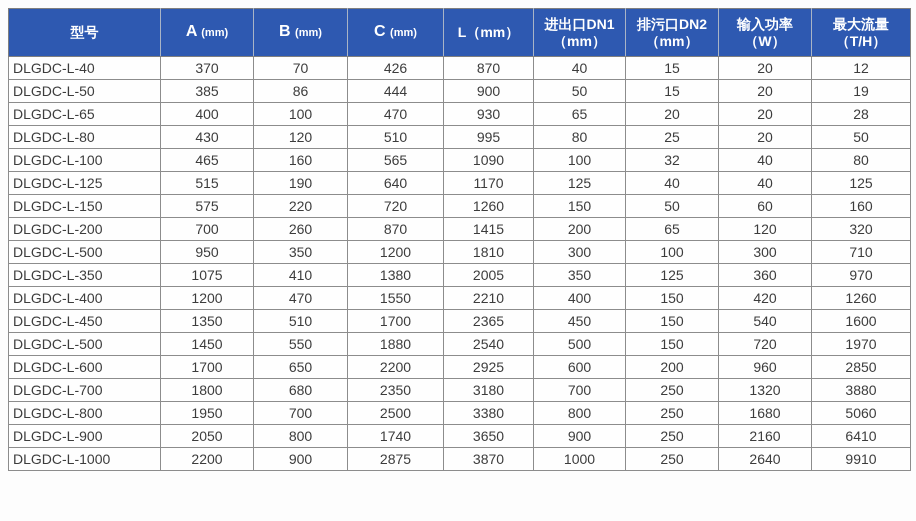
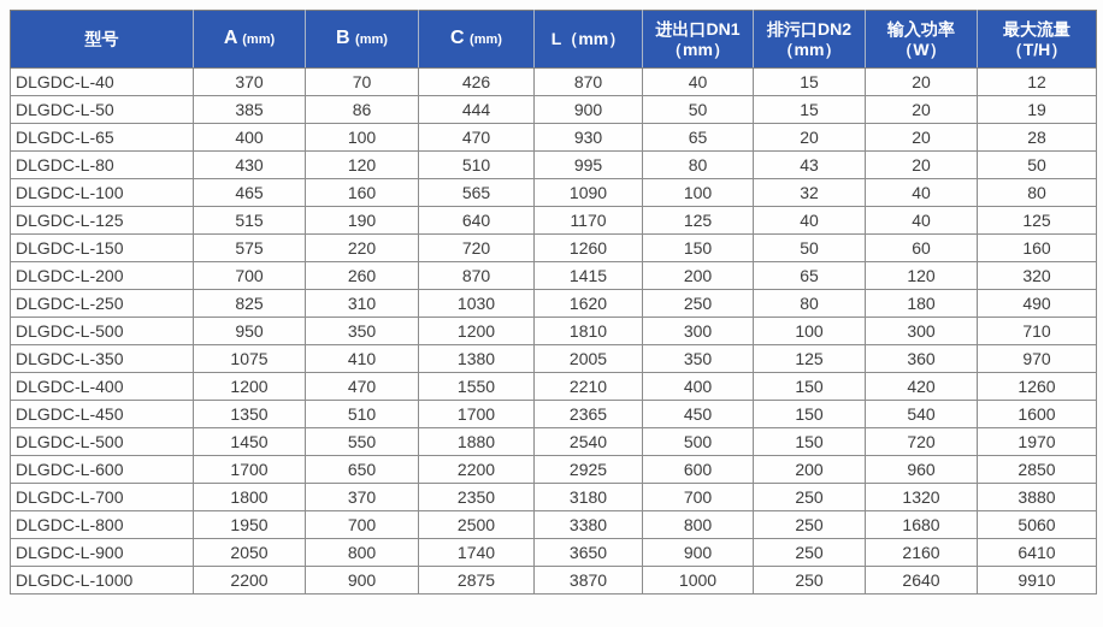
  型号	A (mm)	B (mm)	C (mm)	L（mm）	进出口DN1（mm）	排污口DN2（mm）	输入功率（W）	最大流量（T/H）
  DLGDC-L-40	370	70	426	870	40	15	20	12
  DLGDC-L-50	385	86	444	900	50	15	20	19
  DLGDC-L-65	400	100	470	930	65	20	20	28
- DLGDC-L-80	430	120	510	995	80	25	20	50
+ DLGDC-L-80	430	120	510	995	80	43	20	50
  DLGDC-L-100	465	160	565	1090	100	32	40	80
  DLGDC-L-125	515	190	640	1170	125	40	40	125
  DLGDC-L-150	575	220	720	1260	150	50	60	160
  DLGDC-L-200	700	260	870	1415	200	65	120	320
+ DLGDC-L-250	825	310	1030	1620	250	80	180	490
  DLGDC-L-500	950	350	1200	1810	300	100	300	710
  DLGDC-L-350	1075	410	1380	2005	350	125	360	970
  DLGDC-L-400	1200	470	1550	2210	400	150	420	1260
  DLGDC-L-450	1350	510	1700	2365	450	150	540	1600
  DLGDC-L-500	1450	550	1880	2540	500	150	720	1970
  DLGDC-L-600	1700	650	2200	2925	600	200	960	2850
- DLGDC-L-700	1800	680	2350	3180	700	250	1320	3880
+ DLGDC-L-700	1800	370	2350	3180	700	250	1320	3880
  DLGDC-L-800	1950	700	2500	3380	800	250	1680	5060
  DLGDC-L-900	2050	800	1740	3650	900	250	2160	6410
  DLGDC-L-1000	2200	900	2875	3870	1000	250	2640	9910
